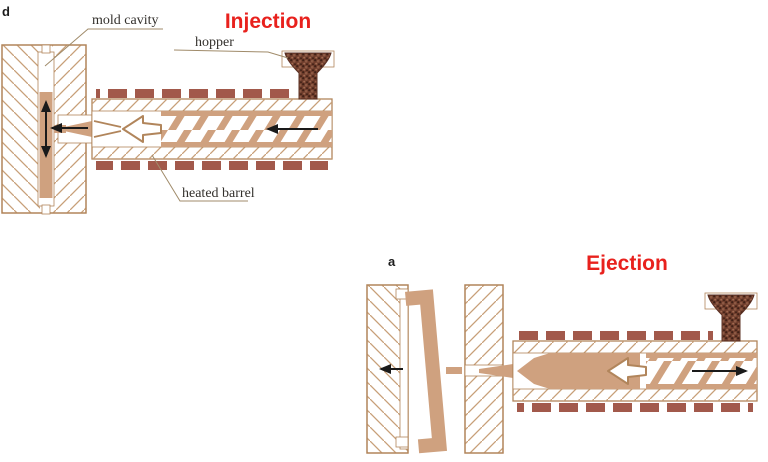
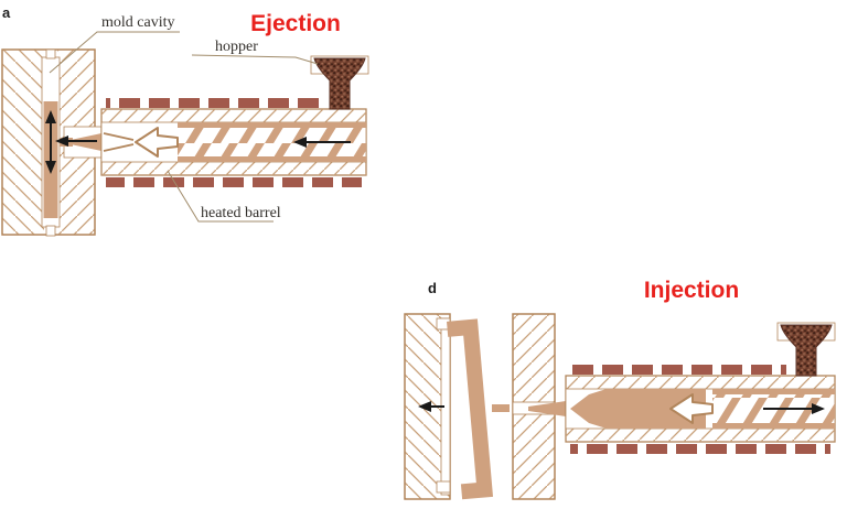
  mold cavity
  hopper
  heated barrel
- d
+ a
- Injection
+ Ejection
- a
+ d
- Ejection
+ Injection
